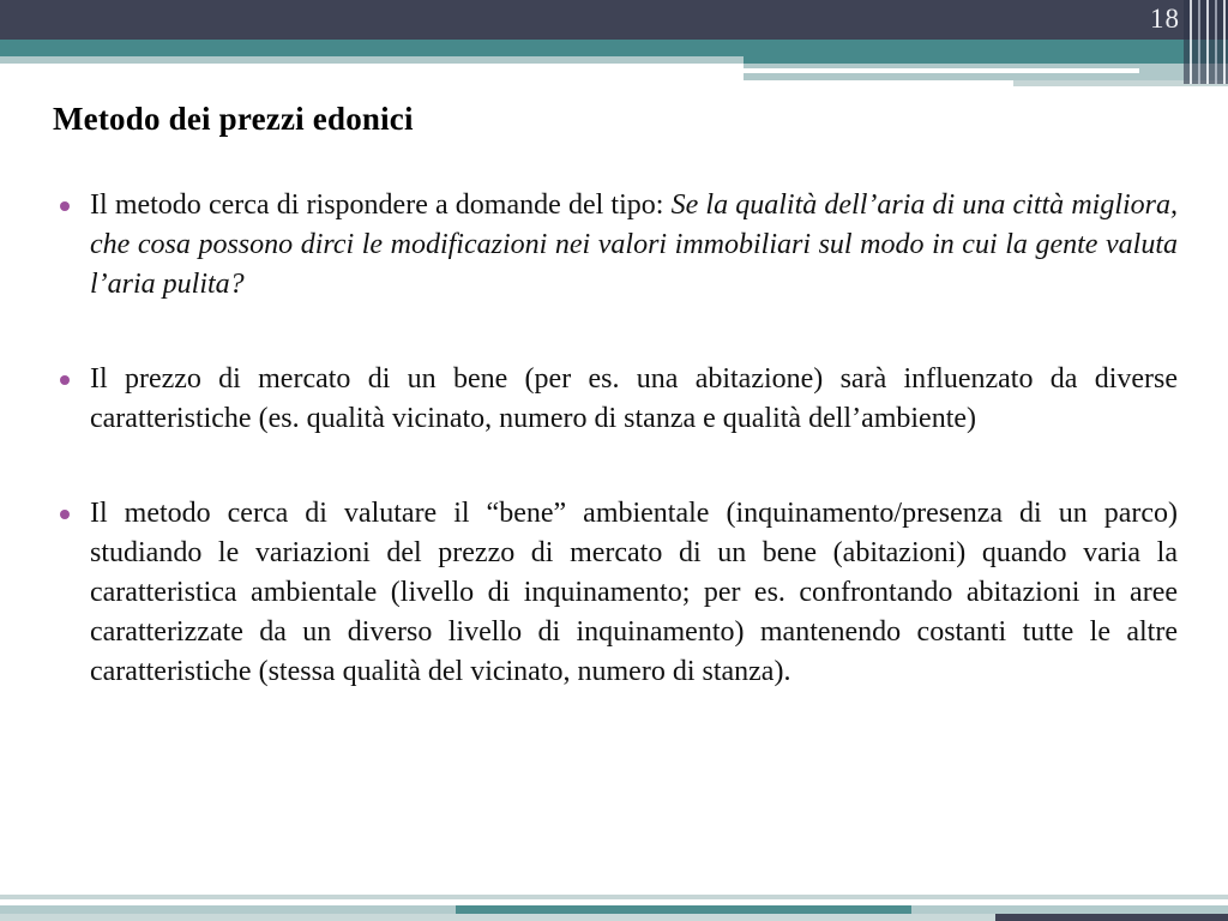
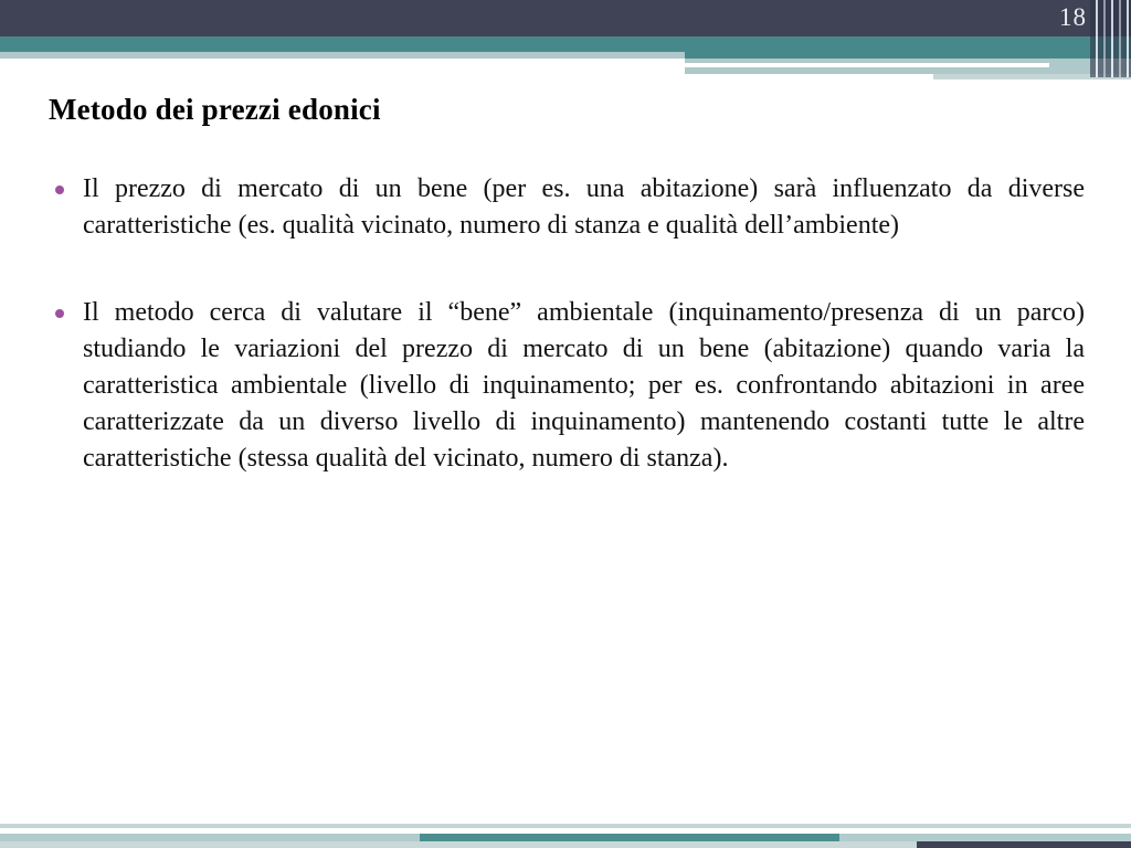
  18
  Metodo dei prezzi edonici
- Il metodo cerca di rispondere a domande del tipo: Se la qualità dell’aria di una città migliora, che cosa possono dirci le modificazioni nei valori immobiliari sul modo in cui la gente valuta l’aria pulita?
  Il prezzo di mercato di un bene (per es. una abitazione) sarà influenzato da diverse caratteristiche (es. qualità vicinato, numero di stanza e qualità dell’ambiente)
- Il metodo cerca di valutare il “bene” ambientale (inquinamento/presenza di un parco) studiando le variazioni del prezzo di mercato di un bene (abitazioni) quando varia la caratteristica ambientale (livello di inquinamento; per es. confrontando abitazioni in aree caratterizzate da un diverso livello di inquinamento) mantenendo costanti tutte le altre caratteristiche (stessa qualità del vicinato, numero di stanza).
+ Il metodo cerca di valutare il “bene” ambientale (inquinamento/presenza di un parco) studiando le variazioni del prezzo di mercato di un bene (abitazione) quando varia la caratteristica ambientale (livello di inquinamento; per es. confrontando abitazioni in aree caratterizzate da un diverso livello di inquinamento) mantenendo costanti tutte le altre caratteristiche (stessa qualità del vicinato, numero di stanza).
